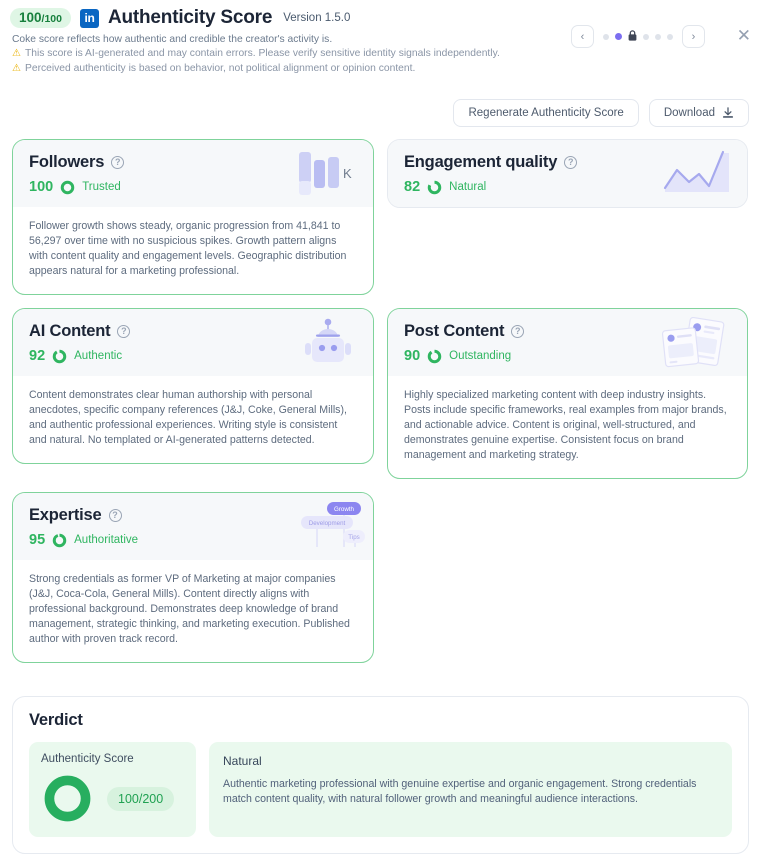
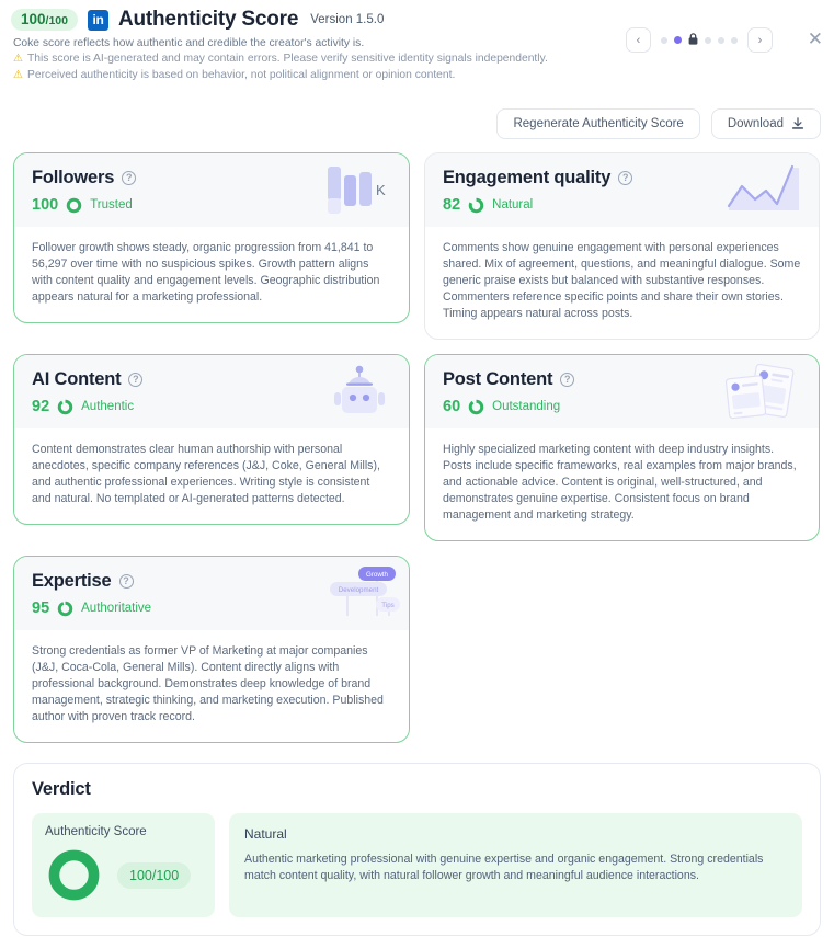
  100
  /100
  in
  Authenticity Score
  Version 1.5.0
  Coke score reflects how authentic and credible the creator's activity is.
  ⚠
  This score is AI-generated and may contain errors. Please verify sensitive identity signals independently.
  ⚠
  Perceived authenticity is based on behavior, not political alignment or opinion content.
  ‹
  ›
  ✕
  Regenerate Authenticity Score
  Download
  Followers
  ?
  100
  Trusted
  K
  Follower growth shows steady, organic progression from 41,841 to 56,297 over time with no suspicious spikes. Growth pattern aligns with content quality and engagement levels. Geographic distribution appears natural for a marketing professional.
  Engagement quality
  ?
  82
  Natural
+ Comments show genuine engagement with personal experiences shared. Mix of agreement, questions, and meaningful dialogue. Some generic praise exists but balanced with substantive responses. Commenters reference specific points and share their own stories. Timing appears natural across posts.
  AI Content
  ?
  92
  Authentic
  Content demonstrates clear human authorship with personal anecdotes, specific company references (J&J, Coke, General Mills), and authentic professional experiences. Writing style is consistent and natural. No templated or AI-generated patterns detected.
  Post Content
  ?
- 90
+ 60
  Outstanding
  Highly specialized marketing content with deep industry insights. Posts include specific frameworks, real examples from major brands, and actionable advice. Content is original, well-structured, and demonstrates genuine expertise. Consistent focus on brand management and marketing strategy.
  Expertise
  ?
  95
  Authoritative
  Strong credentials as former VP of Marketing at major companies (J&J, Coca-Cola, General Mills). Content directly aligns with professional background. Demonstrates deep knowledge of brand management, strategic thinking, and marketing execution. Published author with proven track record.
  Verdict
  Authenticity Score
- 100/200
+ 100/100
  Natural
  Authentic marketing professional with genuine expertise and organic engagement. Strong credentials match content quality, with natural follower growth and meaningful audience interactions.
